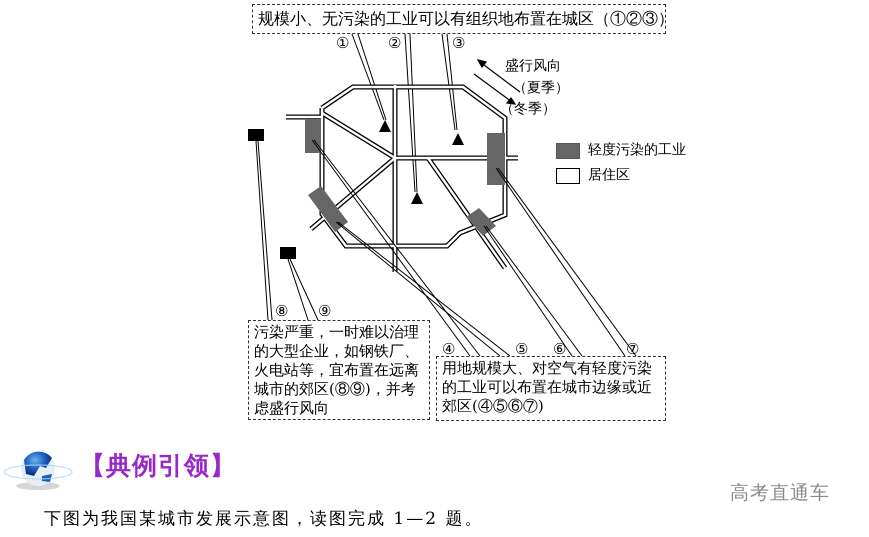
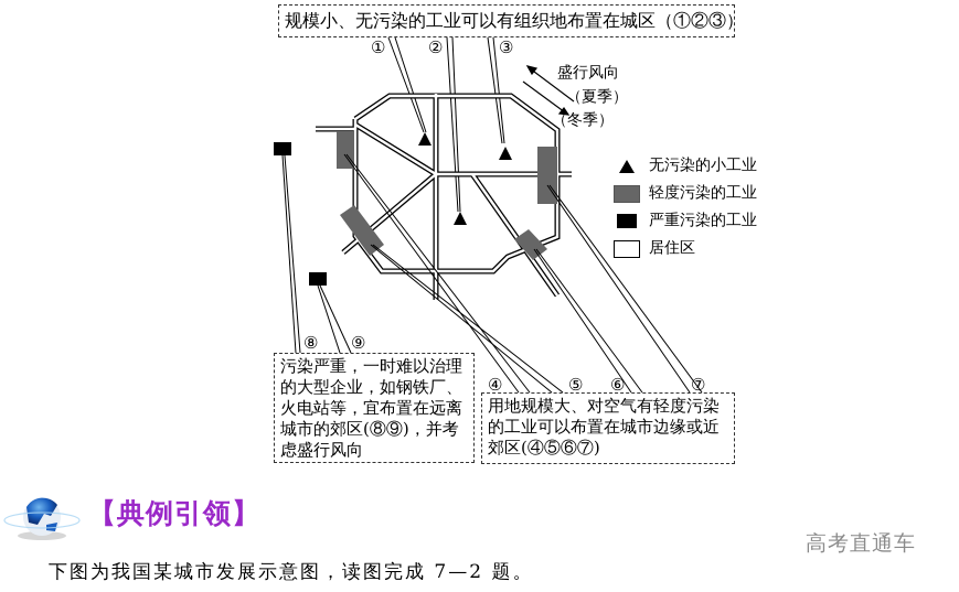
  规模小、无污染的工业可以有组织地布置在城区（①②③）
  ①
  ②
  ③
  盛行风向
  （夏季）
  （冬季）
+ 无污染的小工业
  轻度污染的工业
+ 严重污染的工业
  居住区
  ⑧
  ⑨
  ④
  ⑤
  ⑥
  ⑦
  污染严重，一时难以治理的大型企业，如钢铁厂、火电站等，宜布置在远离城市的郊区(⑧⑨)，并考虑盛行风向
  用地规模大、对空气有轻度污染的工业可以布置在城市边缘或近郊区(④⑤⑥⑦)
  【典例引领】
  高考直通车
- 下图为我国某城市发展示意图，读图完成 1—2 题。
+ 下图为我国某城市发展示意图，读图完成 7—2 题。
